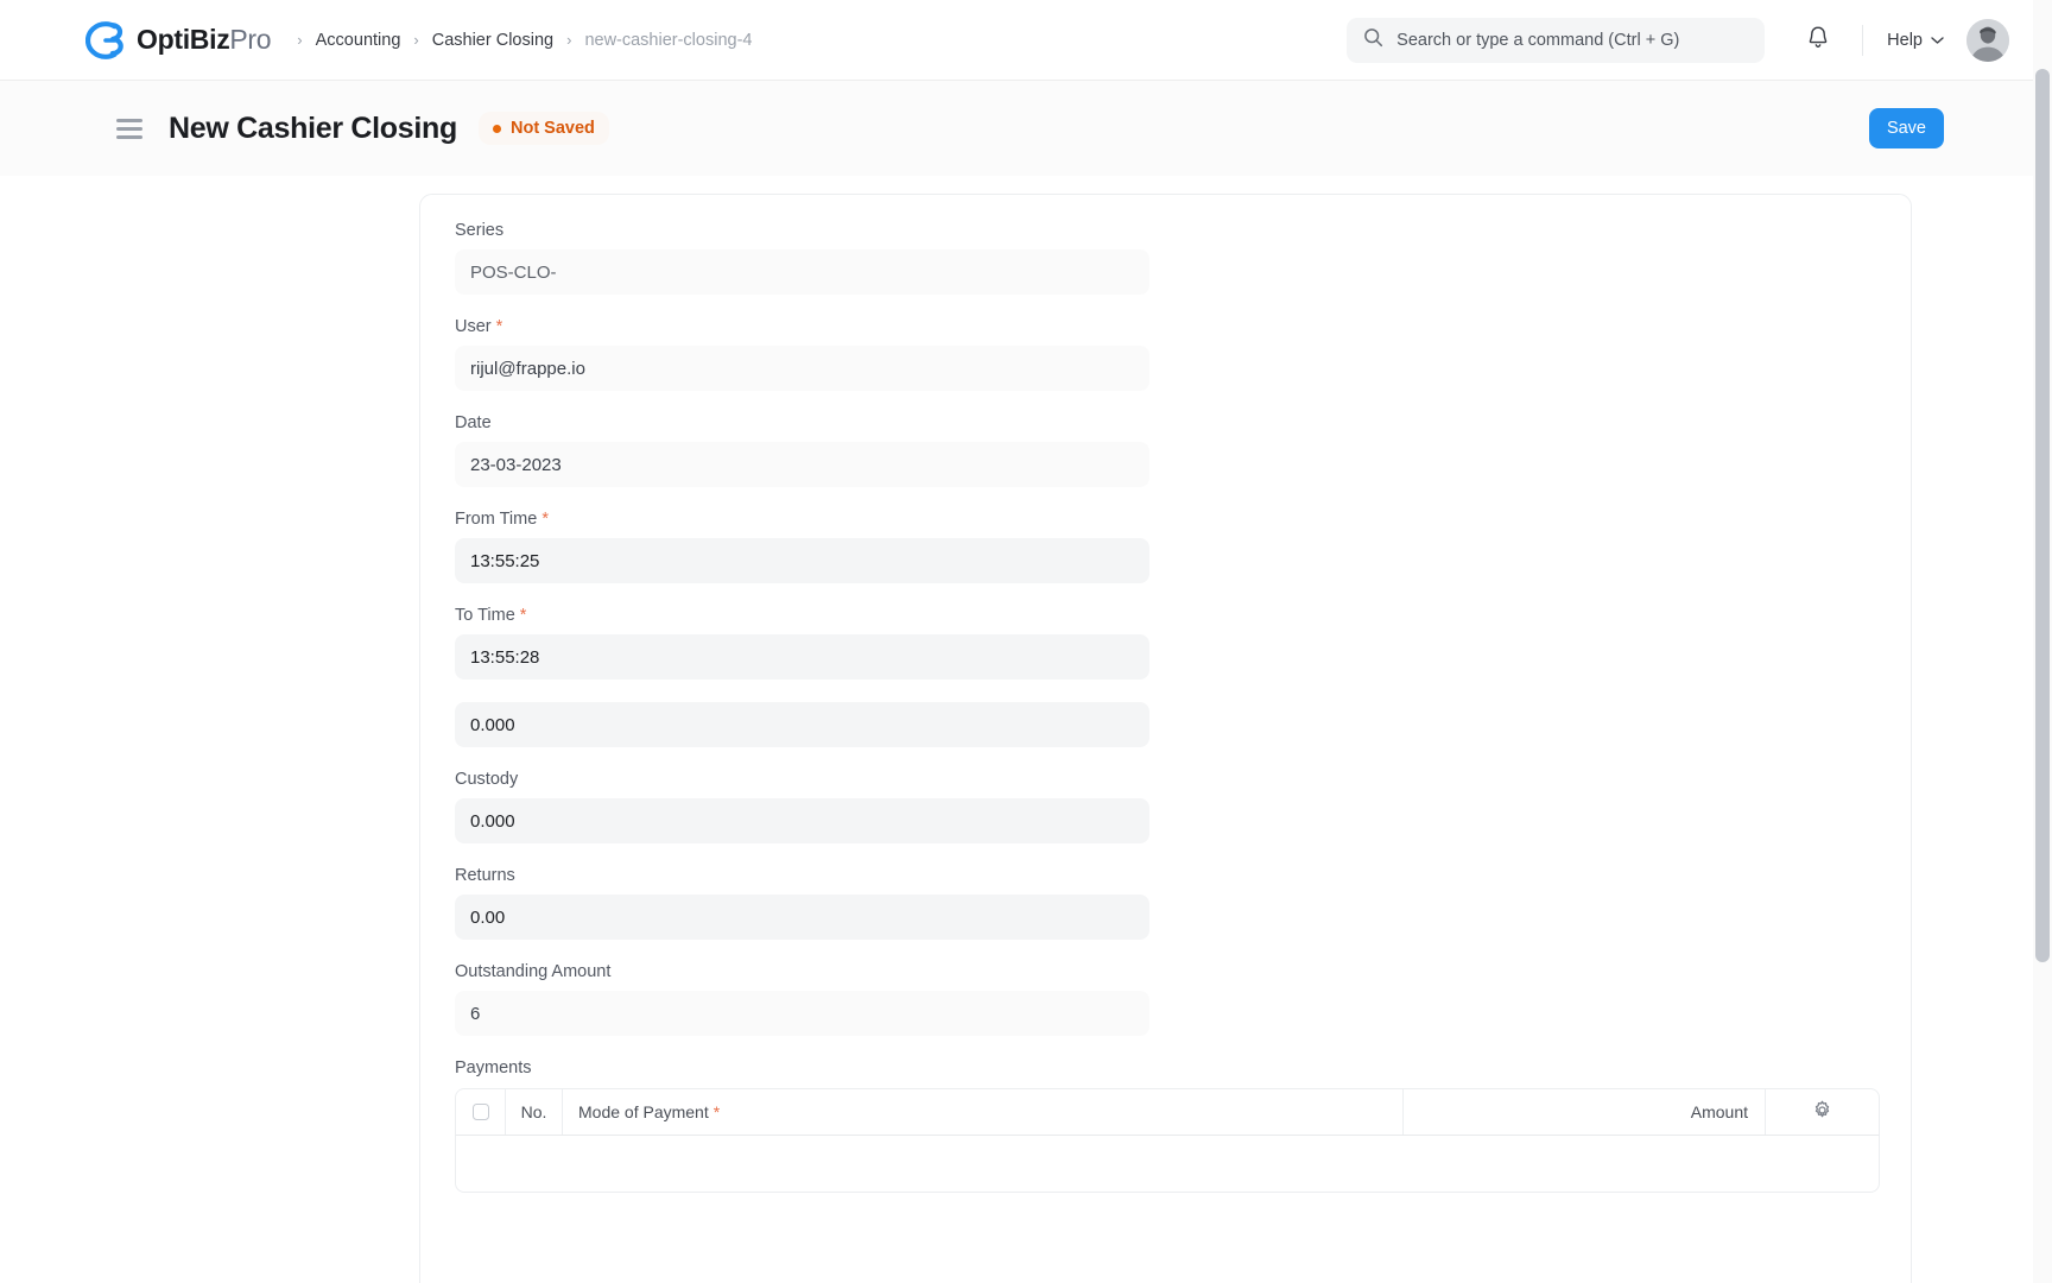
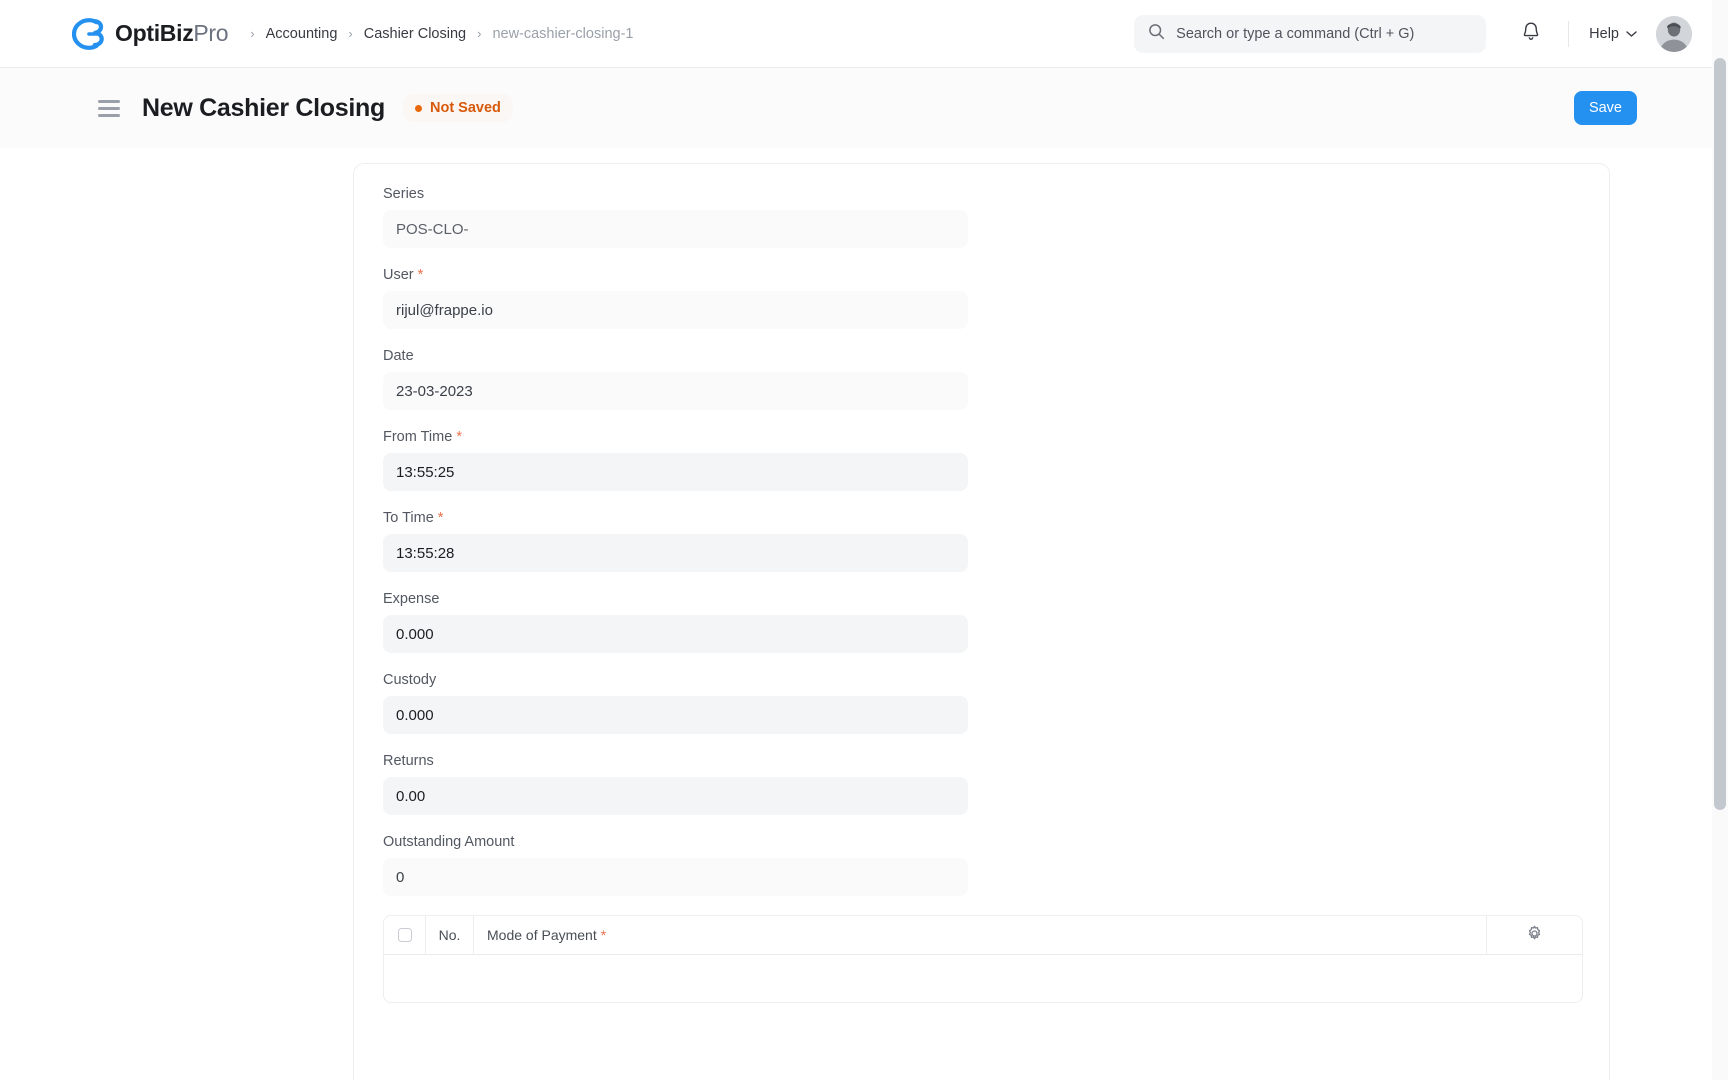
  OptiBizPro
  ›
  Accounting
  ›
  Cashier Closing
  ›
- new-cashier-closing-4
+ new-cashier-closing-1
  Search or type a command (Ctrl + G)
  Help
  New Cashier Closing
  Not Saved
  Save
  Series
  POS-CLO-
  User *
  rijul@frappe.io
  Date
  23-03-2023
  From Time *
  13:55:25
  To Time *
  13:55:28
+ Expense
  0.000
  Custody
  0.000
  Returns
  0.00
  Outstanding Amount
- 6
+ 0
- Payments
  No.
  Mode of Payment
  *
- Amount
